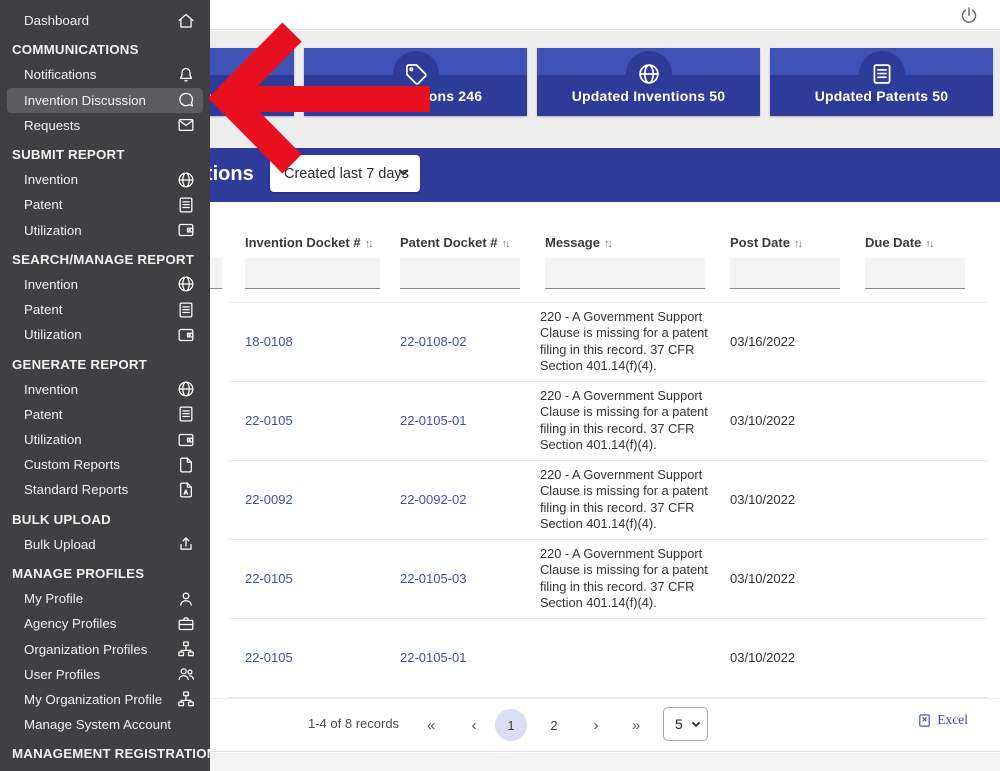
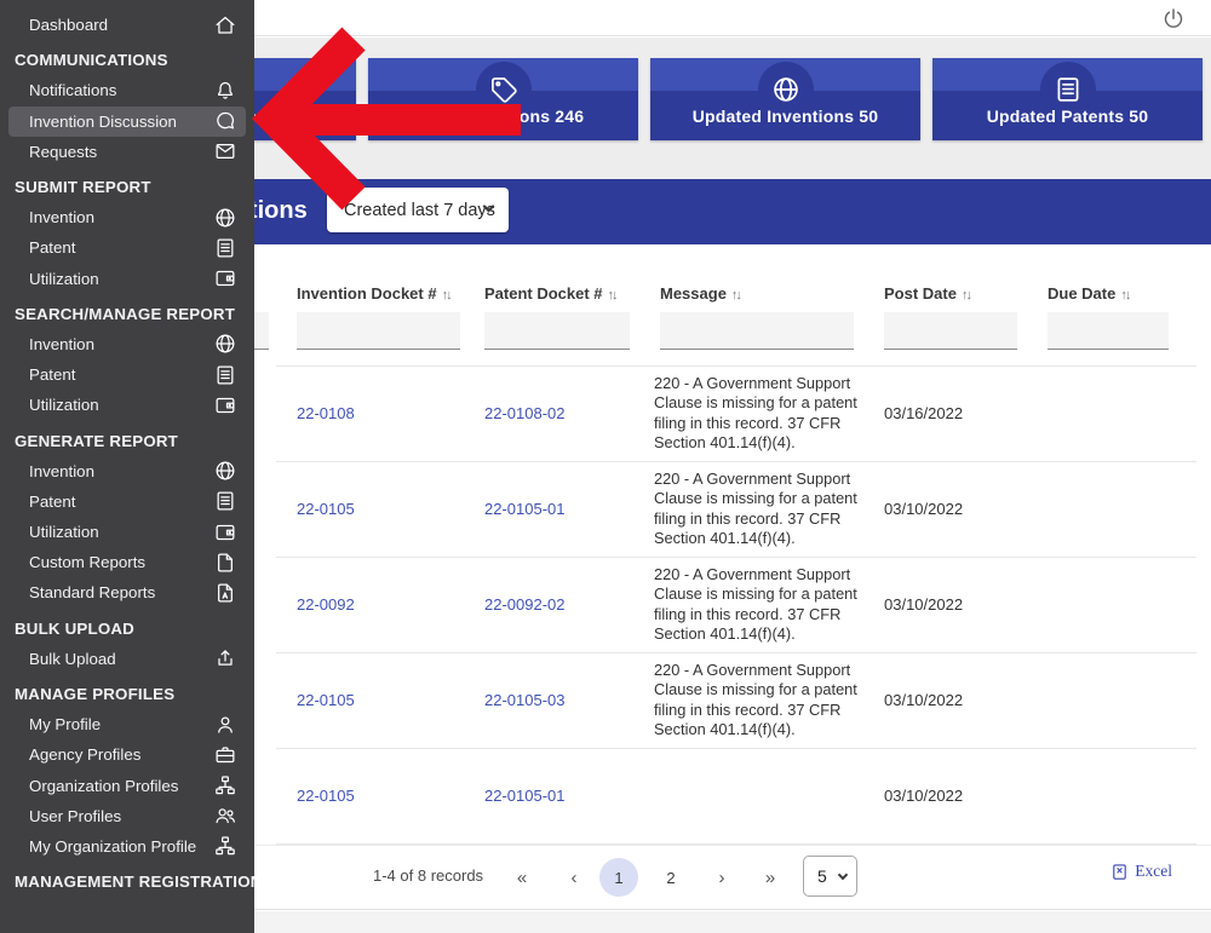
  Updated Inventions 50
  Updated Patents 50
  Created last 7 days
  Invention Docket # ↑↓
  Patent Docket # ↑↓
  Message ↑↓
  Post Date ↑↓
  Due Date ↑↓
- 18-0108
+ 22-0108
  22-0108-02
  220 - A Government Support Clause is missing for a patent filing in this record. 37 CFR Section 401.14(f)(4).
  03/16/2022
  22-0105
  22-0105-01
  220 - A Government Support Clause is missing for a patent filing in this record. 37 CFR Section 401.14(f)(4).
  03/10/2022
  22-0092
  22-0092-02
  220 - A Government Support Clause is missing for a patent filing in this record. 37 CFR Section 401.14(f)(4).
  03/10/2022
  22-0105
  22-0105-03
  220 - A Government Support Clause is missing for a patent filing in this record. 37 CFR Section 401.14(f)(4).
  03/10/2022
  22-0105
  22-0105-01
  03/10/2022
  1-4 of 8 records
  «
  ‹
  1
  2
  ›
  »
  5
  Excel
  Dashboard
  COMMUNICATIONS
  Notifications
  Invention Discussion
  Requests
  SUBMIT REPORT
  Invention
  Patent
  Utilization
  SEARCH/MANAGE REPORT
  Invention
  Patent
  Utilization
  GENERATE REPORT
  Invention
  Patent
  Utilization
  Custom Reports
  Standard Reports
  BULK UPLOAD
  Bulk Upload
  MANAGE PROFILES
  My Profile
  Agency Profiles
  Organization Profiles
  User Profiles
  My Organization Profile
- Manage System Account
  MANAGEMENT REGISTRATIO
